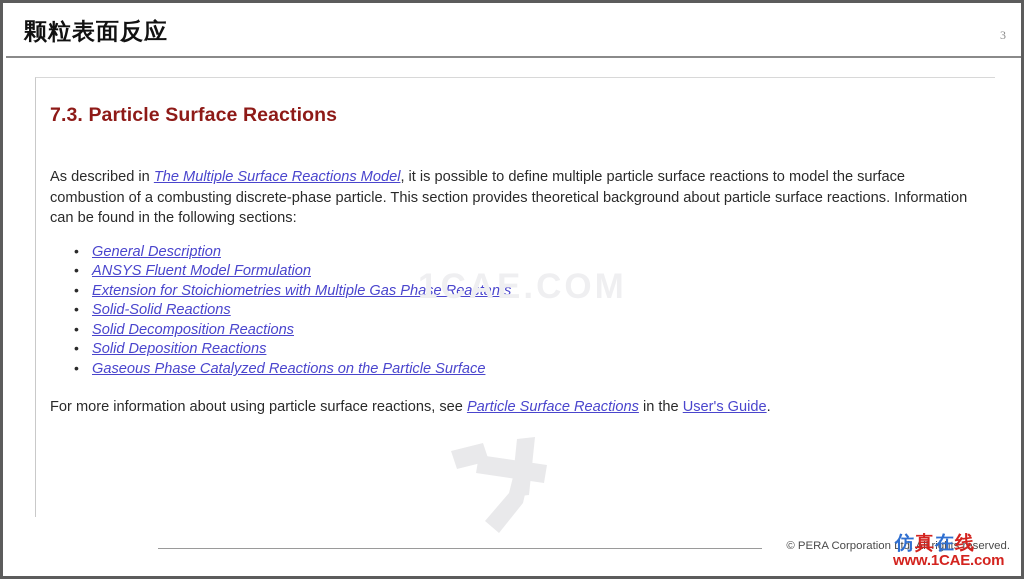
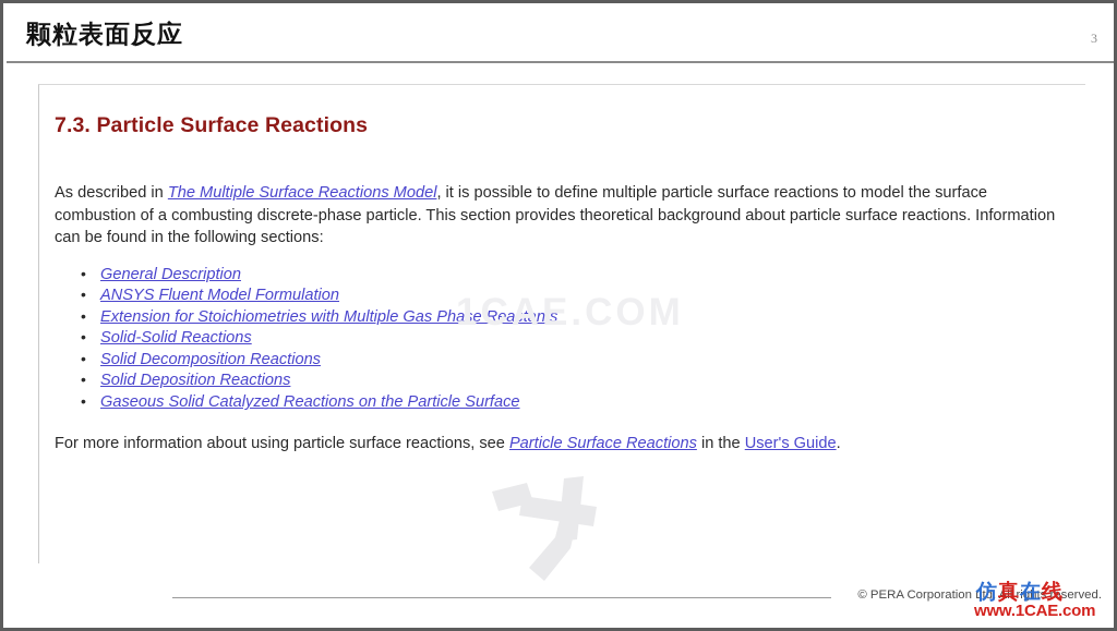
  颗粒表面反应
  3
  7.3. Particle Surface Reactions
  As described in The Multiple Surface Reactions Model, it is possible to define multiple particle surface reactions to model the surface combustion of a combusting discrete-phase particle. This section provides theoretical background about particle surface reactions. Information can be found in the following sections:
  General Description
  ANSYS Fluent Model Formulation
  Extension for Stoichiometries with Multiple Gas Phase Reactants
  Solid-Solid Reactions
  Solid Decomposition Reactions
  Solid Deposition Reactions
- Gaseous Phase Catalyzed Reactions on the Particle Surface
+ Gaseous Solid Catalyzed Reactions on the Particle Surface
  For more information about using particle surface reactions, see Particle Surface Reactions in the User's Guide.
  1CAE.COM
  © PERA Corporation Ltd. All rights reserved.
  仿真在线
  www.1CAE.com
